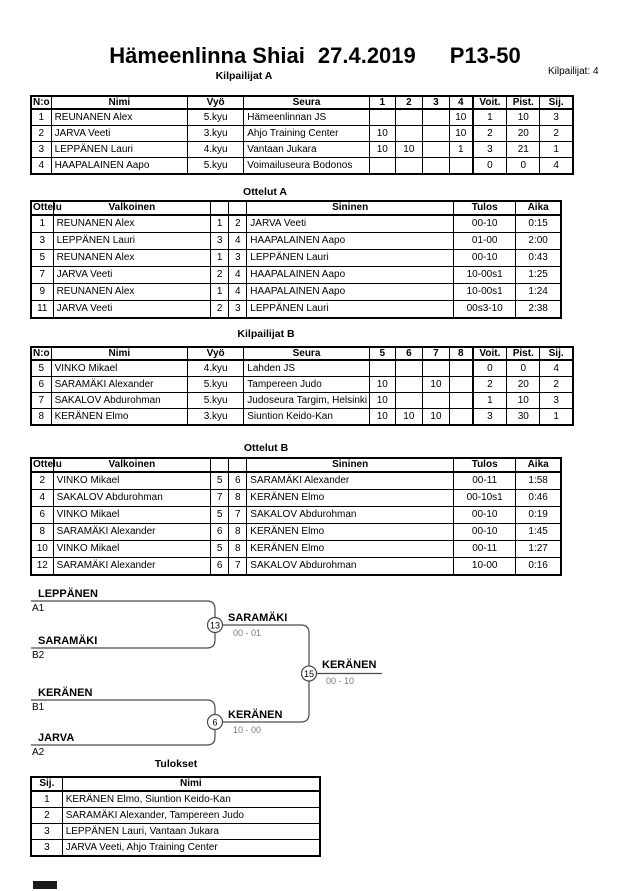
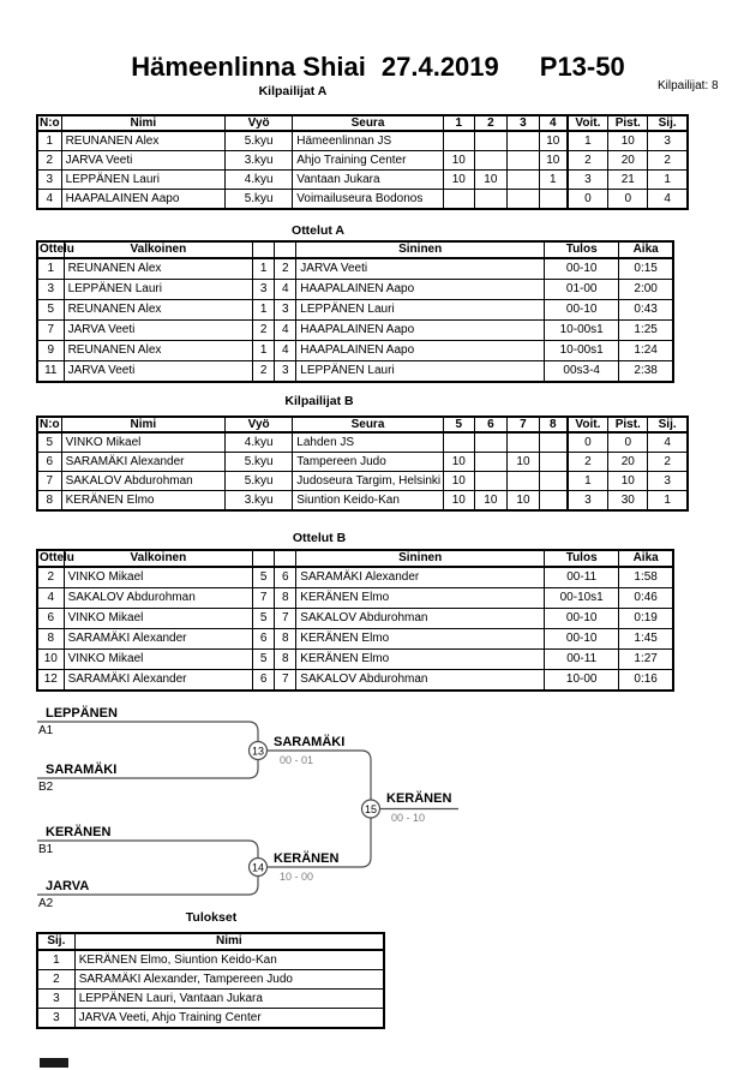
  Hämeenlinna Shiai 27.4.2019 P13-50
- Kilpailijat: 4
+ Kilpailijat: 8
  Kilpailijat A
  N:o	Nimi	Vyö	Seura	1	2	3	4	Voit.	Pist.	Sij.
  1	REUNANEN Alex	5.kyu	Hämeenlinnan JS				10	1	10	3
  2	JARVA Veeti	3.kyu	Ahjo Training Center	10			10	2	20	2
  3	LEPPÄNEN Lauri	4.kyu	Vantaan Jukara	10	10		1	3	21	1
  4	HAAPALAINEN Aapo	5.kyu	Voimailuseura Bodonos					0	0	4
  Ottelut A
  Ottelu	Valkoinen			Sininen	Tulos	Aika
  1	REUNANEN Alex	1	2	JARVA Veeti	00-10	0:15
  3	LEPPÄNEN Lauri	3	4	HAAPALAINEN Aapo	01-00	2:00
  5	REUNANEN Alex	1	3	LEPPÄNEN Lauri	00-10	0:43
  7	JARVA Veeti	2	4	HAAPALAINEN Aapo	10-00s1	1:25
  9	REUNANEN Alex	1	4	HAAPALAINEN Aapo	10-00s1	1:24
- 11	JARVA Veeti	2	3	LEPPÄNEN Lauri	00s3-10	2:38
+ 11	JARVA Veeti	2	3	LEPPÄNEN Lauri	00s3-4	2:38
  Kilpailijat B
  N:o	Nimi	Vyö	Seura	5	6	7	8	Voit.	Pist.	Sij.
  5	VINKO Mikael	4.kyu	Lahden JS					0	0	4
  6	SARAMÄKI Alexander	5.kyu	Tampereen Judo	10		10		2	20	2
  7	SAKALOV Abdurohman	5.kyu	Judoseura Targim, Helsinki	10				1	10	3
  8	KERÄNEN Elmo	3.kyu	Siuntion Keido-Kan	10	10	10		3	30	1
  Ottelut B
  Ottelu	Valkoinen			Sininen	Tulos	Aika
  2	VINKO Mikael	5	6	SARAMÄKI Alexander	00-11	1:58
  4	SAKALOV Abdurohman	7	8	KERÄNEN Elmo	00-10s1	0:46
  6	VINKO Mikael	5	7	SAKALOV Abdurohman	00-10	0:19
  8	SARAMÄKI Alexander	6	8	KERÄNEN Elmo	00-10	1:45
  10	VINKO Mikael	5	8	KERÄNEN Elmo	00-11	1:27
  12	SARAMÄKI Alexander	6	7	SAKALOV Abdurohman	10-00	0:16
  13
- 6
+ 14
  15
  LEPPÄNEN
  A1
  SARAMÄKI
  B2
  SARAMÄKI
  00 - 01
  KERÄNEN
  B1
  JARVA
  A2
  KERÄNEN
  10 - 00
  KERÄNEN
  00 - 10
  Tulokset
  Sij.	Nimi
  1	KERÄNEN Elmo, Siuntion Keido-Kan
  2	SARAMÄKI Alexander, Tampereen Judo
  3	LEPPÄNEN Lauri, Vantaan Jukara
  3	JARVA Veeti, Ahjo Training Center
